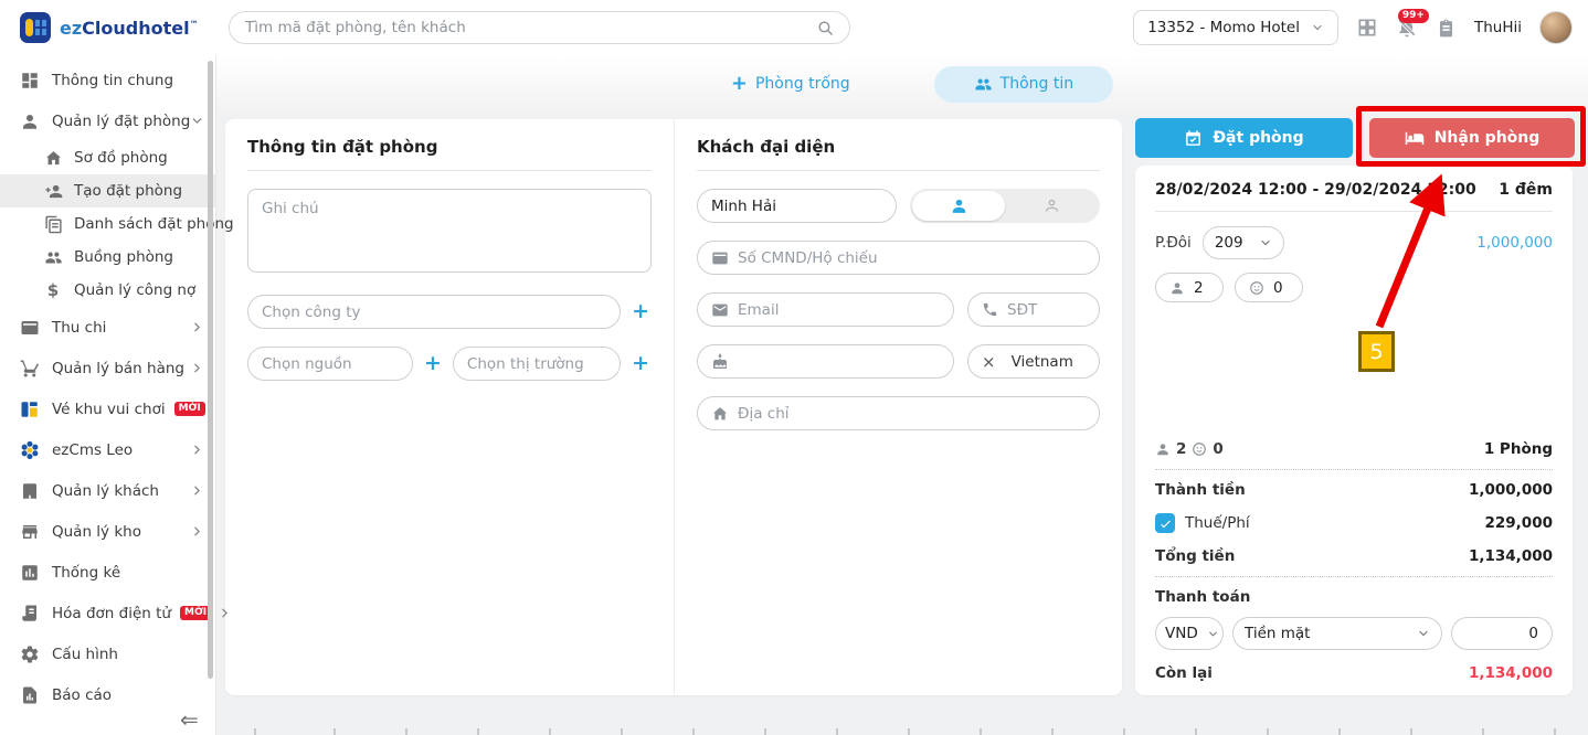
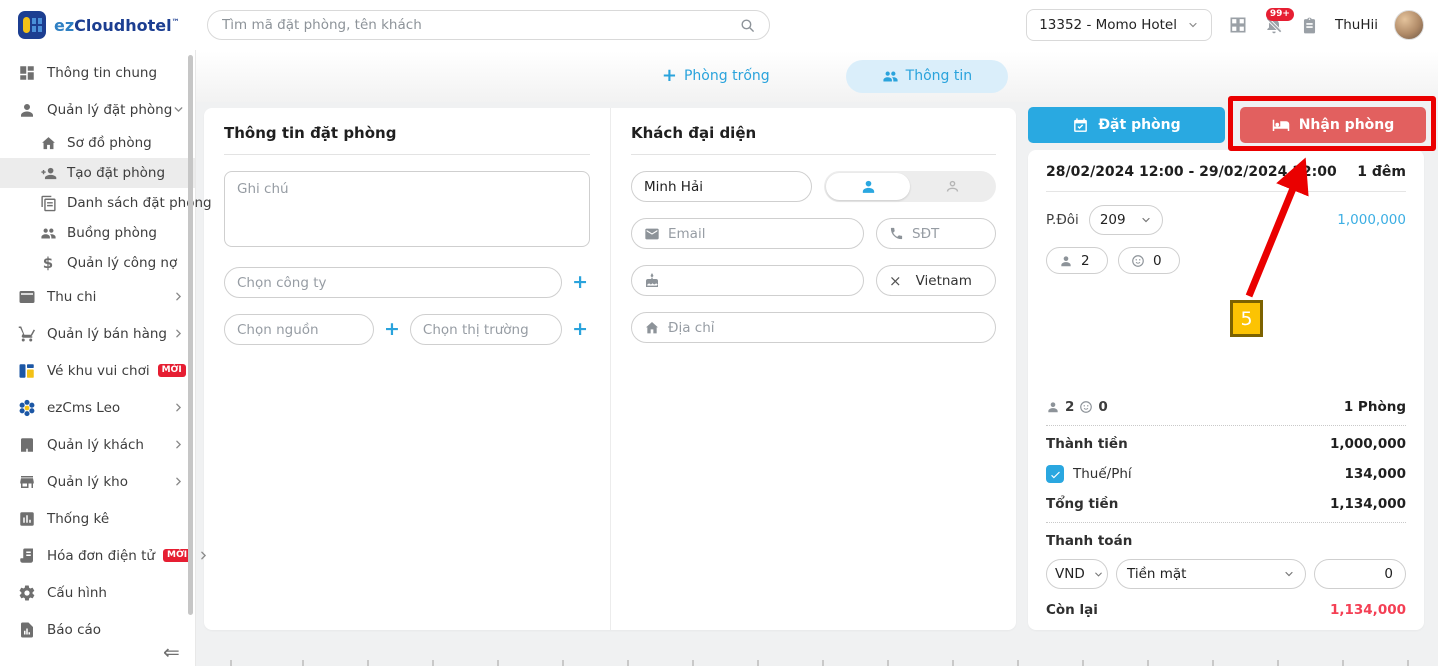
  ezCloudhotel™
  Tìm mã đặt phòng, tên khách
  13352 - Momo Hotel
  99+
  ThuHii
  Thông tin chung
  Quản lý đặt phòng
  Sơ đồ phòng
  Tạo đặt phòng
  Danh sách đặt phng
  Buồng phòng
  $
  Quản lý công nợ
  Thu chi
  Quản lý bán hàng
  Vé khu vui chơi
  MỚI
  ezCms Leo
  Quản lý khách
  Quản lý kho
  Thống kê
  Hóa đơn điện tử
  MỚI
  Cấu hình
  Báo cáo
  ⇐
  +
  Phòng trống
  Thông tin
  Thông tin đặt phòng
  Ghi chú
  Chọn công ty
  +
  Chọn nguồn
  +
  Chọn thị trường
  +
  Khách đại diện
  Minh Hải
- Số CMND/Hộ chiếu
  Email
  SĐT
  ×
  Vietnam
  Địa chỉ
  Đặt phòng
  Nhận phòng
  28/02/2024 12:00 - 29/02/20242:00
  1 đêm
  P.Đôi
  209
  1,000,000
  2
  0
  2
  0
  1 Phòng
  Thành tiền
  1,000,000
  Thuế/Phí
- 229,000
+ 134,000
  Tổng tiền
  1,134,000
  Thanh toán
  VND
  Tiền mặt
  0
  Còn lại
  1,134,000
  5
